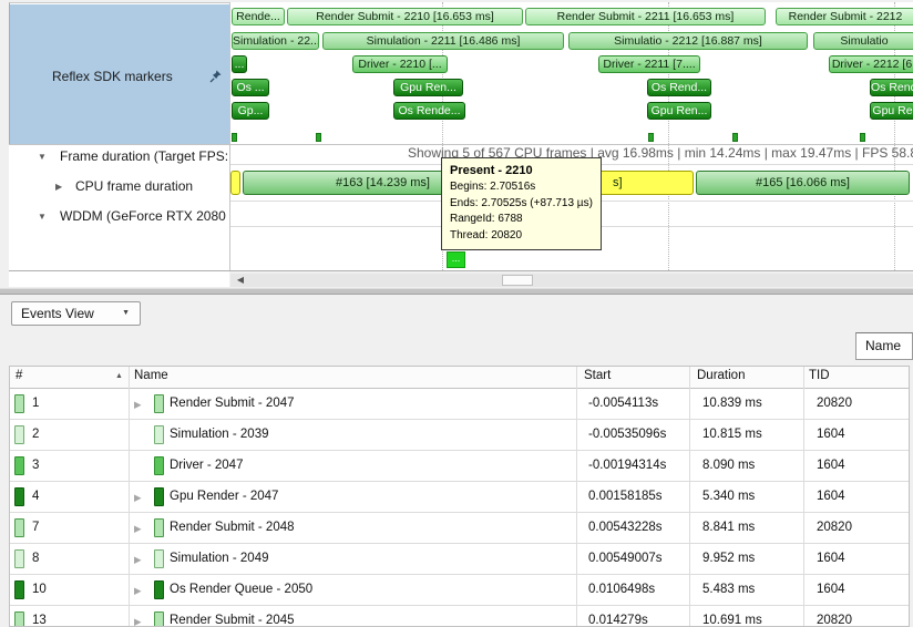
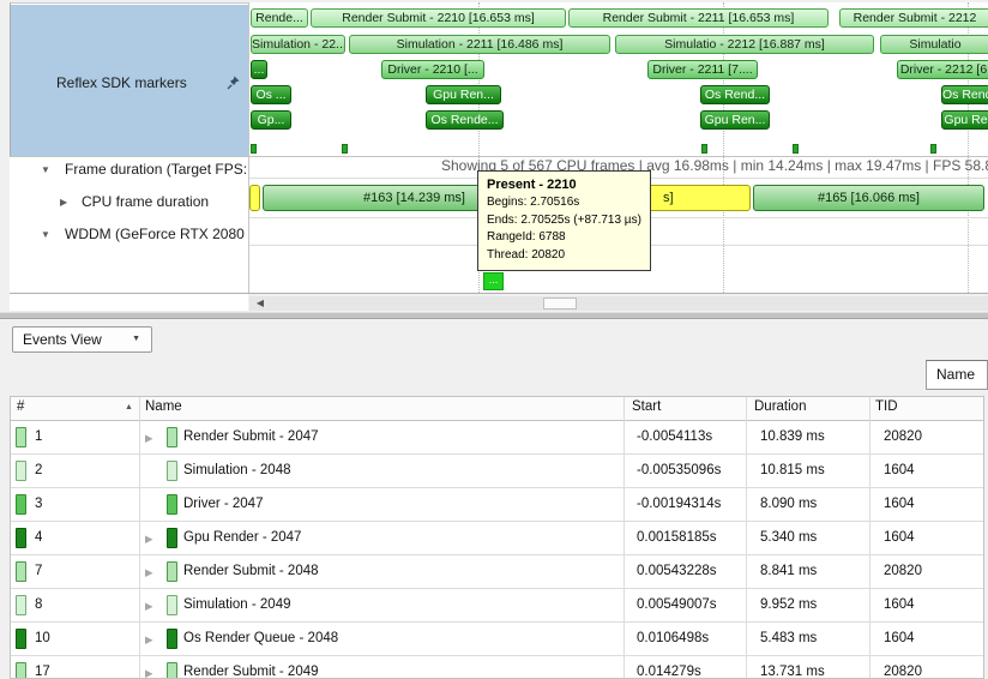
  Reflex SDK markers
  ▼
  Frame duration (Target FPS:
  ▶
  CPU frame duration
  ▼
  WDDM (GeForce RTX 2080
  Showing 5 of 567 CPU frames | avg 16.98ms | min 14.24ms | max 19.47ms | FPS 58.
  Rende...
  Render Submit - 2210 [16.653 ms]
  Render Submit - 2211 [16.653 ms]
  Render Submit - 2212
  Simulation - 22...
  Simulation - 2211 [16.486 ms]
  Simulatio - 2212 [16.887 ms]
  Simulatio
  ...
  Driver - 2210 [...
  Driver - 2211 [7....
  Driver - 2212 [6
  Os ...
  Gpu Ren...
  Os Rend...
  Os Ren
  Gp...
  Os Rende...
  Gpu Ren...
  Gpu Re
  #163 [14.239 ms]
  s]
  #165 [16.066 ms]
  ...
  ◀
  Events View
  Name
  #
  Name
  Start
  Duration
  TID
  1
  ▶
  Render Submit - 2047
  -0.0054113s
  10.839 ms
  20820
  2
- Simulation - 2039
+ Simulation - 2048
  -0.00535096s
  10.815 ms
  1604
  3
  Driver - 2047
  -0.00194314s
  8.090 ms
  1604
  4
  ▶
  Gpu Render - 2047
  0.00158185s
  5.340 ms
  1604
  7
  ▶
  Render Submit - 2048
  0.00543228s
  8.841 ms
  20820
  8
  ▶
  Simulation - 2049
  0.00549007s
  9.952 ms
  1604
  10
  ▶
- Os Render Queue - 2050
+ Os Render Queue - 2048
  0.0106498s
  5.483 ms
  1604
- 13
+ 17
  ▶
- Render Submit - 2045
+ Render Submit - 2049
  0.014279s
- 10.691 ms
+ 13.731 ms
  20820
  Present - 2210
  Begins: 2.70516s
  Ends: 2.70525s (+87.713 µs)
  RangeId: 6788
  Thread: 20820
